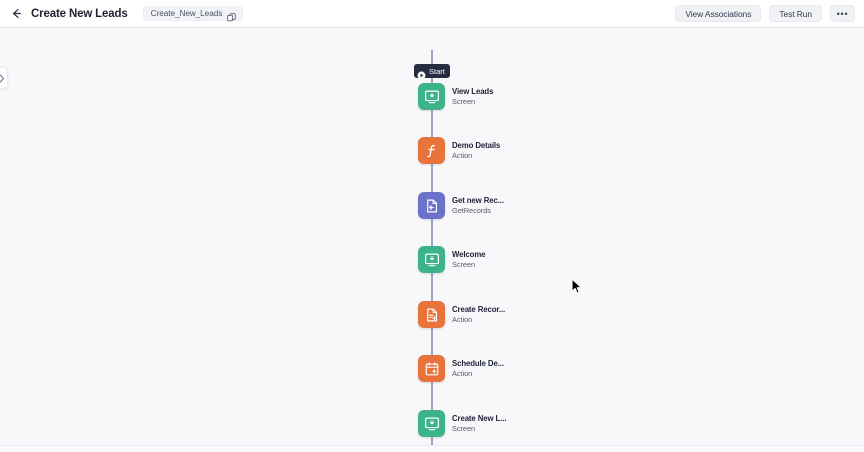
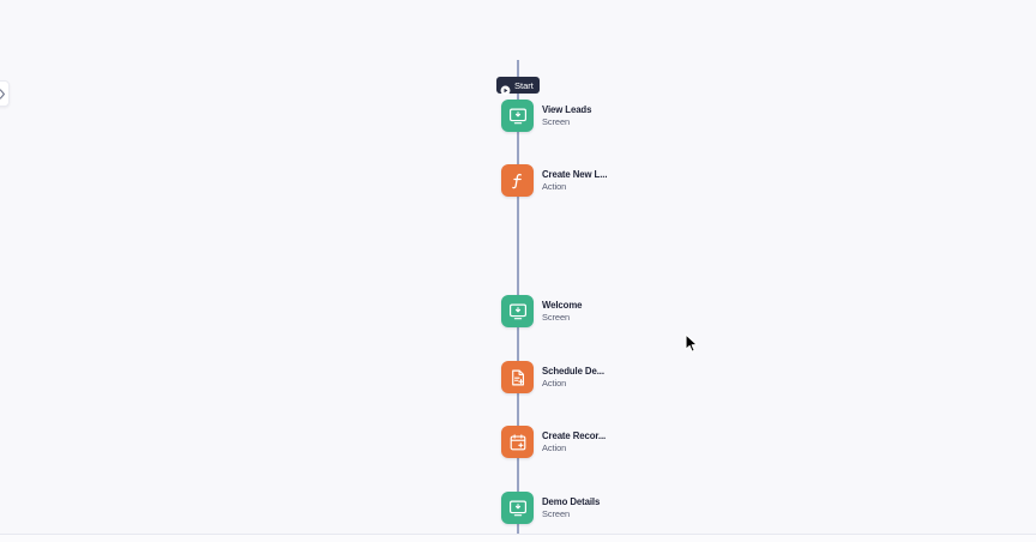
- Create New Leads
- Create_New_Leads
- View Associations
- Test Run
- •••
  Start
  View Leads
  Screen
- Demo Details
+ Create New L...
  Action
- Get new Rec...
- GetRecords
  Welcome
  Screen
- Create Recor...
+ Schedule De...
  Action
- Schedule De...
+ Create Recor...
  Action
- Create New L...
+ Demo Details
  Screen
